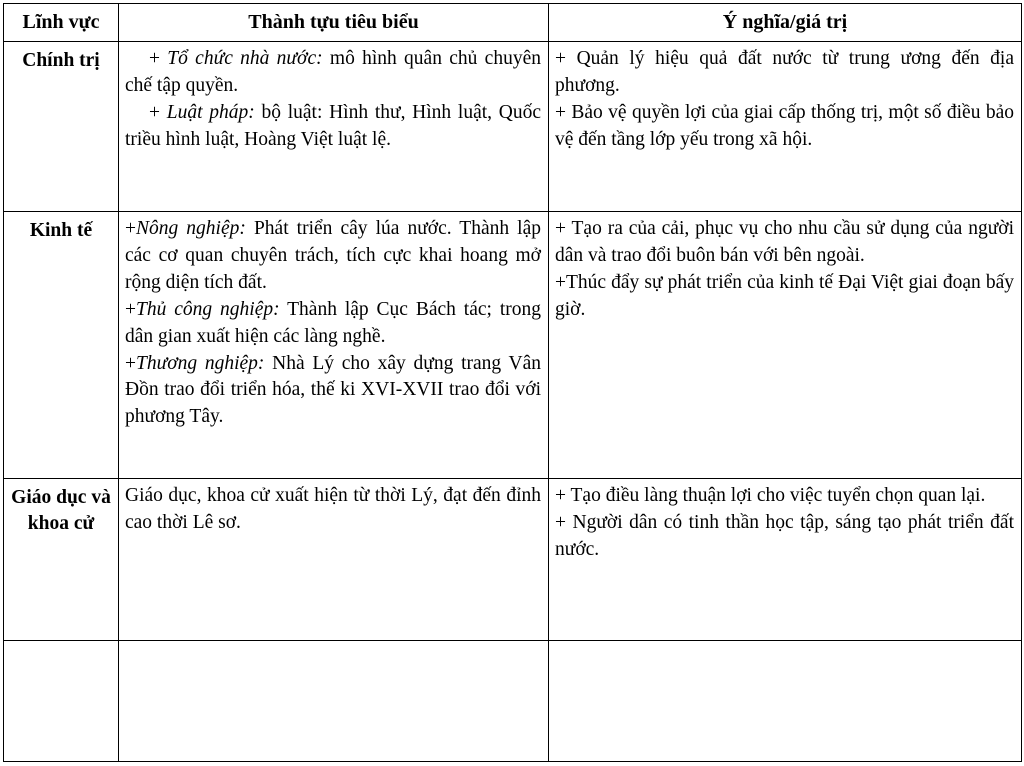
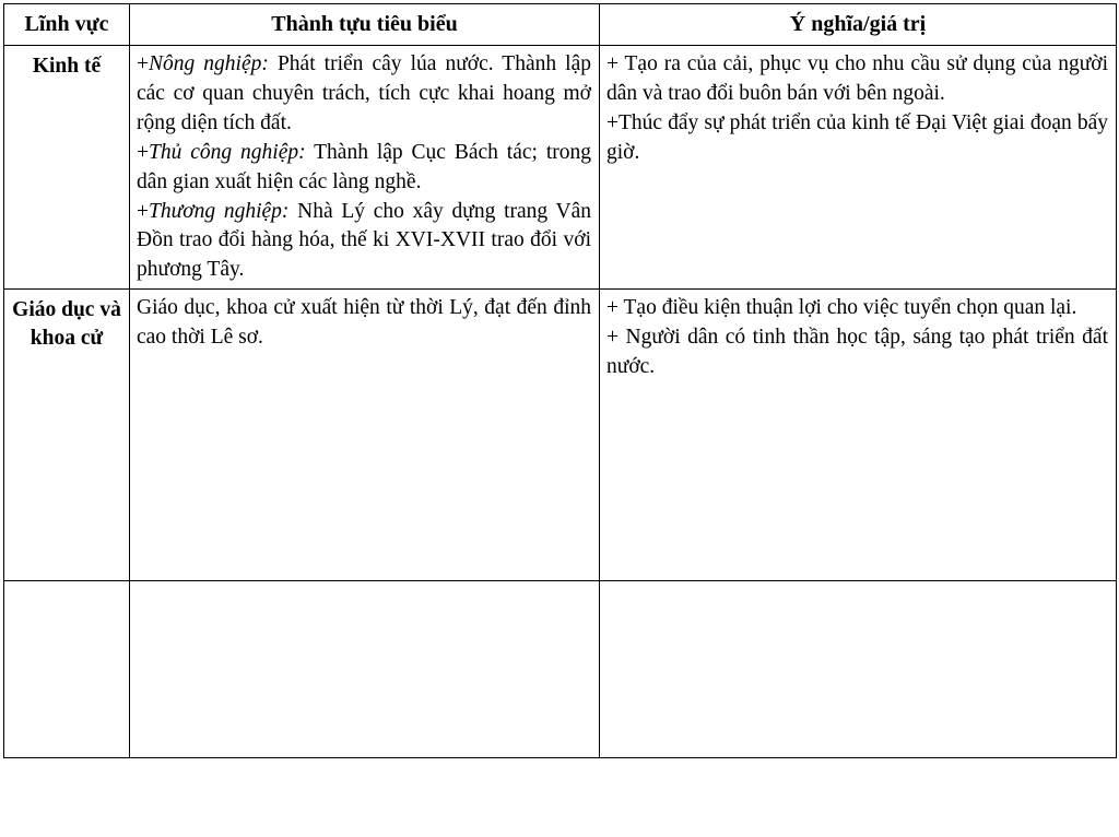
  Lĩnh vực	Thành tựu tiêu biểu	Ý nghĩa/giá trị
- Chính trị	+ Tổ chức nhà nước: mô hình quân chủ chuyên chế tập quyền.+ Luật pháp: bộ luật: Hình thư, Hình luật, Quốc triều hình luật, Hoàng Việt luật lệ.	+ Quản lý hiệu quả đất nước từ trung ương đến địa phương.+ Bảo vệ quyền lợi của giai cấp thống trị, một số điều bảo vệ đến tầng lớp yếu trong xã hội.
- Kinh tế	+Nông nghiệp: Phát triển cây lúa nước. Thành lập các cơ quan chuyên trách, tích cực khai hoang mở rộng diện tích đất.+Thủ công nghiệp: Thành lập Cục Bách tác; trong dân gian xuất hiện các làng nghề.+Thương nghiệp: Nhà Lý cho xây dựng trang Vân Đồn trao đổi triển hóa, thế ki XVI-XVII trao đổi với phương Tây.	+ Tạo ra của cải, phục vụ cho nhu cầu sử dụng của người dân và trao đổi buôn bán với bên ngoài.+Thúc đẩy sự phát triển của kinh tế Đại Việt giai đoạn bấy giờ.
+ Kinh tế	+Nông nghiệp: Phát triển cây lúa nước. Thành lập các cơ quan chuyên trách, tích cực khai hoang mở rộng diện tích đất.+Thủ công nghiệp: Thành lập Cục Bách tác; trong dân gian xuất hiện các làng nghề.+Thương nghiệp: Nhà Lý cho xây dựng trang Vân Đồn trao đổi hàng hóa, thế ki XVI-XVII trao đổi với phương Tây.	+ Tạo ra của cải, phục vụ cho nhu cầu sử dụng của người dân và trao đổi buôn bán với bên ngoài.+Thúc đẩy sự phát triển của kinh tế Đại Việt giai đoạn bấy giờ.
- Giáo dục và khoa cử	Giáo dục, khoa cử xuất hiện từ thời Lý, đạt đến đỉnh cao thời Lê sơ.	+ Tạo điều làng thuận lợi cho việc tuyển chọn quan lại.+ Người dân có tinh thần học tập, sáng tạo phát triển đất nước.
+ Giáo dục và khoa cử	Giáo dục, khoa cử xuất hiện từ thời Lý, đạt đến đỉnh cao thời Lê sơ.	+ Tạo điều kiện thuận lợi cho việc tuyển chọn quan lại.+ Người dân có tinh thần học tập, sáng tạo phát triển đất nước.
